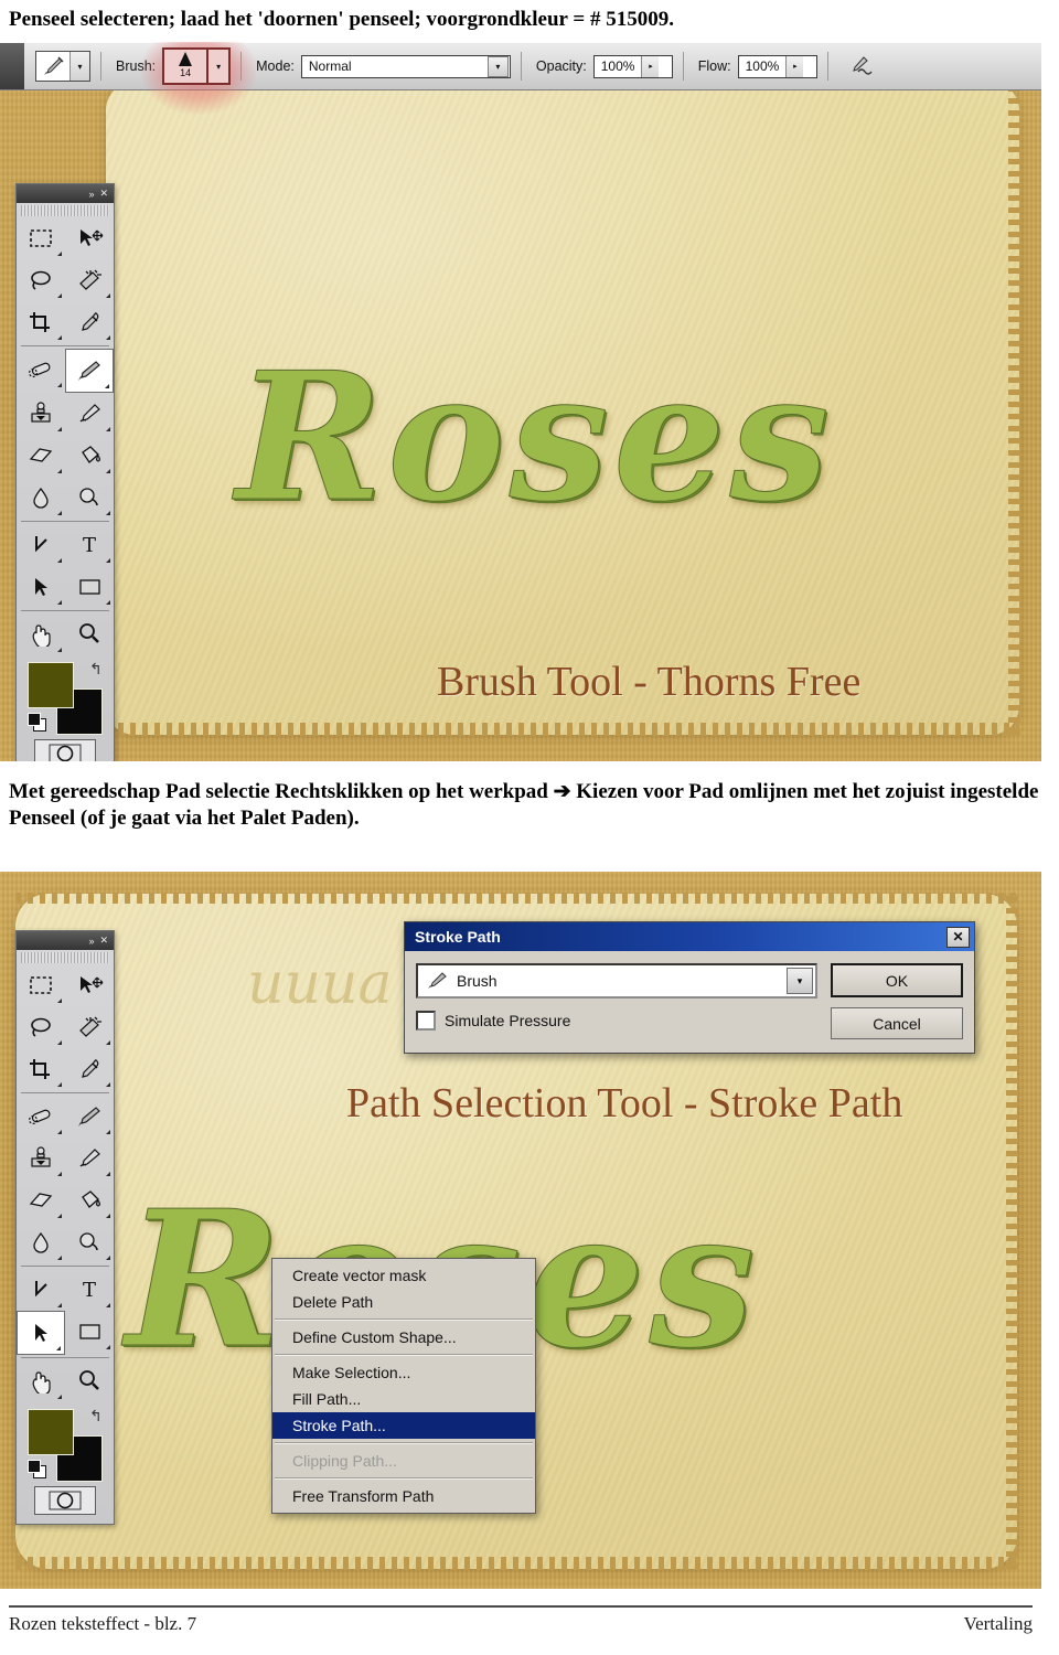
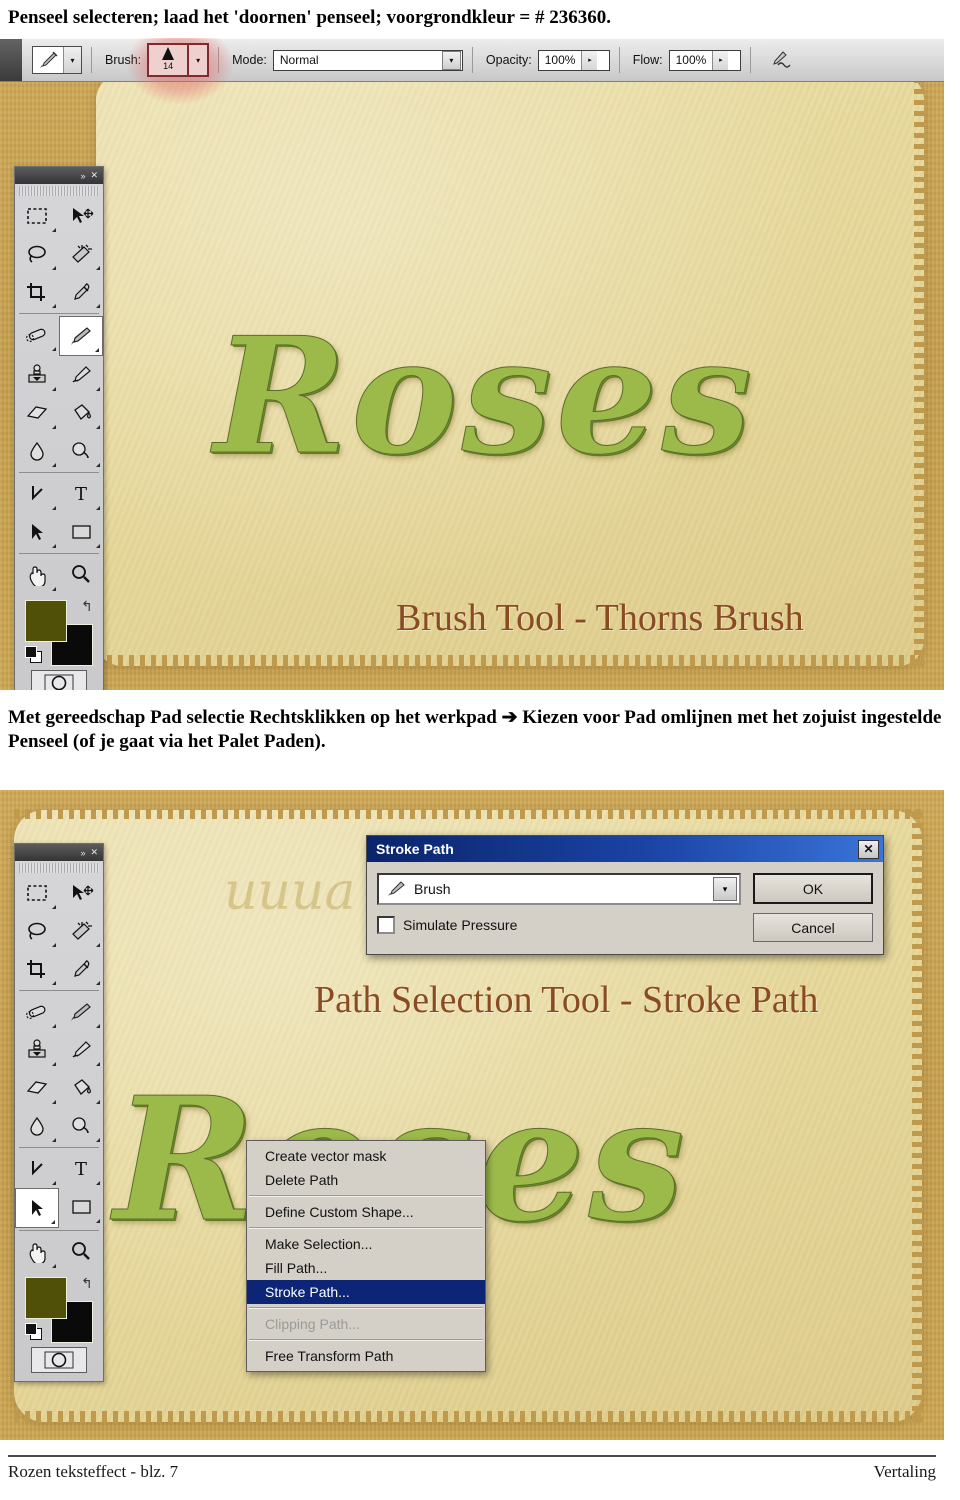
- Penseel selecteren; laad het 'doornen' penseel; voorgrondkleur = # 515009.
+ Penseel selecteren; laad het 'doornen' penseel; voorgrondkleur = # 236360.
  Roses
- Brush Tool - Thorns Free
+ Brush Tool - Thorns Brush
  ▾
  14
  ▾
  Mode:
  Normal
  ▾
  Opacity:
  100%
  Flow:
  100%
  »
  ✕
  T
  ↰
  Met gereedschap Pad selectie Rechtsklikken op het werkpad ➔ Kiezen voor Pad omlijnen met het zojuist ingestelde Penseel (of je gaat via het Palet Paden).
  uuua
  Path Selection Tool - Stroke Path
  Stroke Path
  ✕
  Brush
  ▾
  Simulate Pressure
  OK
  Cancel
  Create vector mask
  Delete Path
  Define Custom Shape...
  Make Selection...
  Fill Path...
  Stroke Path...
  Clipping Path...
  Free Transform Path
  »
  ✕
  T
  ↰
  Rozen teksteffect - blz. 7
  Vertaling
